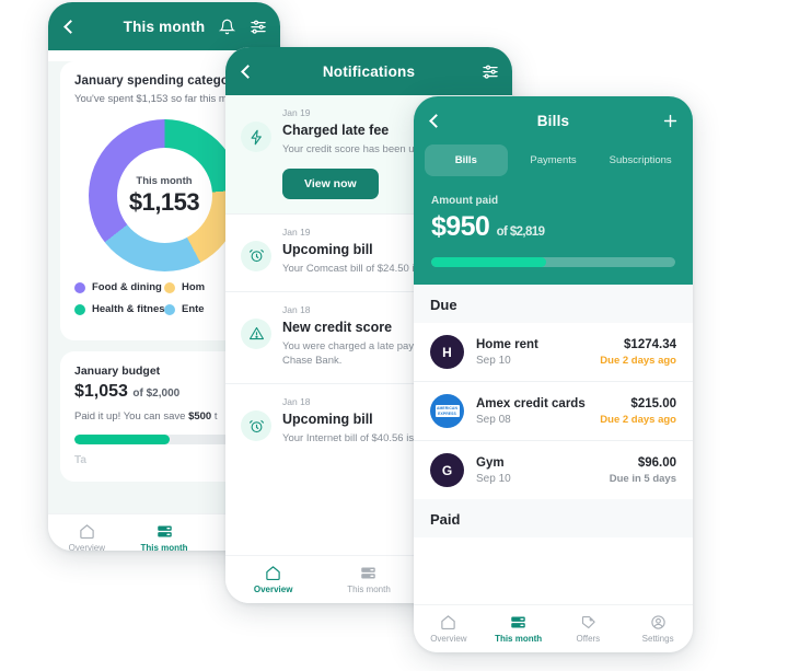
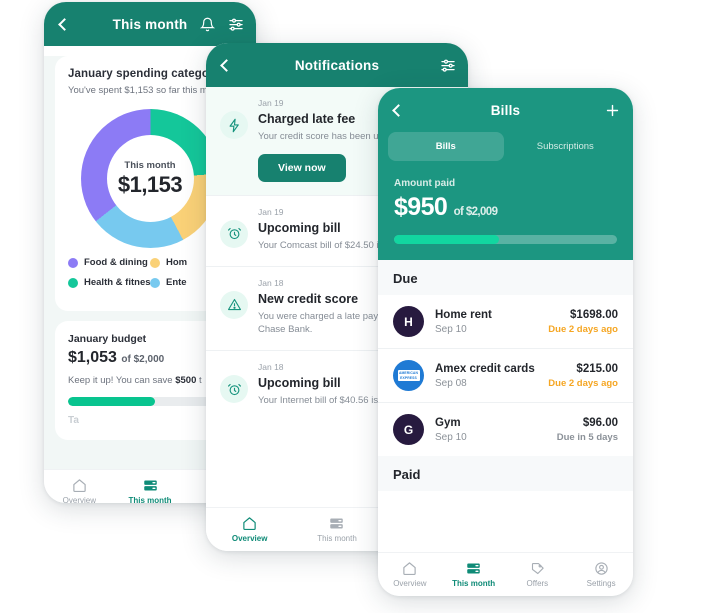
  This month
  January spending categ
  You've spent $1,153 so far this m
  This month
  $1,153
  Food & dining
  Hom
  Health & fitnes
  Ente
  January budget
  $1,053 of $2,000
- Paid it up! You can save $500 t
+ Keep it up! You can save $500 t
  Ta
  Overview
  This month
  Notifications
  Jan 19
  Charged late fee
  Your credit score has been u
  View now
  Jan 19
  Upcoming bill
  Your Comcast bill of $24.50
  Jan 18
  New credit score
  Jan 18
  Upcoming bill
  Your Internet bill of $40.56 is
  Overview
  This month
  Bills
  Bills
- Payments
  Subscriptions
  Amount paid
- $950 of $2,819
+ $950 of $2,009
  Due
  H
  Home rent
  Sep 10
- $1274.34
+ $1698.00
  Due 2 days ago
  Amex credit cards
  Sep 08
  $215.00
  Due 2 days ago
  G
  Gym
  Sep 10
  $96.00
  Due in 5 days
  Paid
  Overview
  This month
  Offers
  Settings
